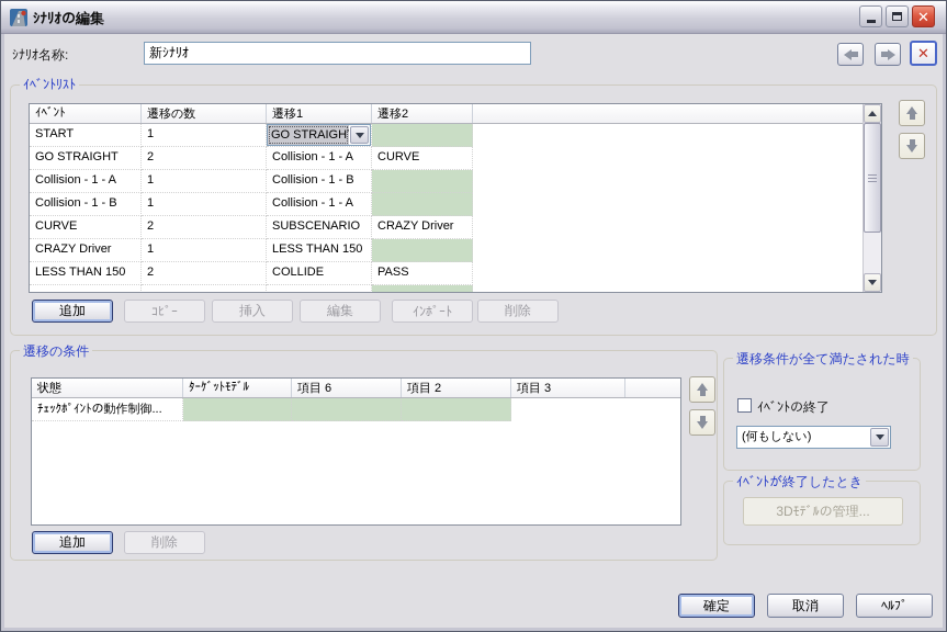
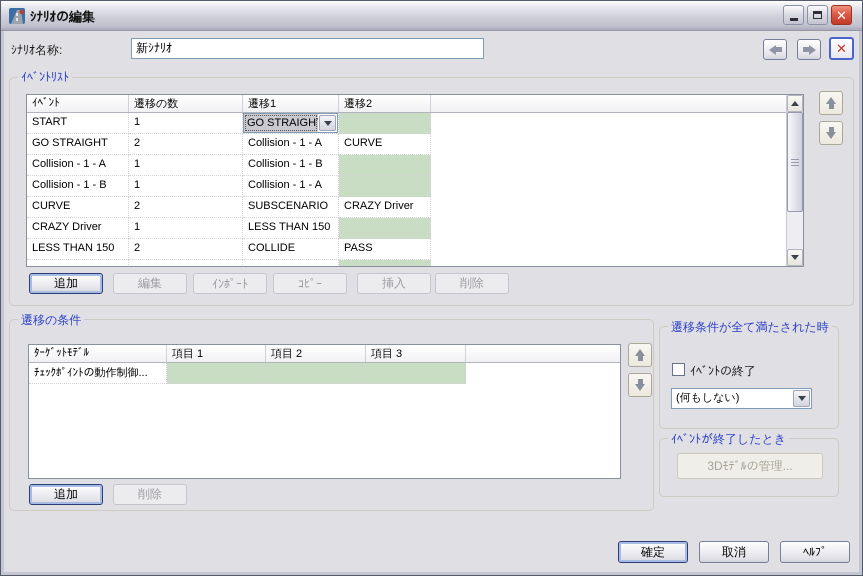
  ｼﾅﾘｵの編集
  ✕
  ｼﾅﾘｵ名称:
  新ｼﾅﾘｵ
  ✕
  ｲﾍﾞﾝﾄﾘｽﾄ
  ｲﾍﾞﾝﾄ
  遷移の数
  遷移1
  遷移2
  START
  1
  GO STRAIGH
  GO STRAIGHT
  2
  Collision - 1 - A
  CURVE
  Collision - 1 - A
  1
  Collision - 1 - B
  Collision - 1 - B
  1
  Collision - 1 - A
  CURVE
  2
  SUBSCENARIO
  CRAZY Driver
  CRAZY Driver
  1
  LESS THAN 150
  LESS THAN 150
  2
  COLLIDE
  PASS
  遷移の条件
- 状態
  ﾀｰｹﾞｯﾄﾓﾃﾞﾙ
- 項目 6
+ 項目 1
  項目 2
  項目 3
  ﾁｪｯｸﾎﾟｲﾝﾄの動作制御...
  遷移条件が全て満たされた時
  ｲﾍﾞﾝﾄの終了
  (何もしない)
  ｲﾍﾞﾝﾄが終了したとき
  3Dﾓﾃﾞﾙの管理...
  確定
  取消
  ﾍﾙﾌﾟ
  追加
- ｺﾋﾟｰ
+ 編集
- 挿入
+ ｲﾝﾎﾟｰﾄ
- 編集
+ ｺﾋﾟｰ
- ｲﾝﾎﾟｰﾄ
+ 挿入
  削除
  追加
  削除
